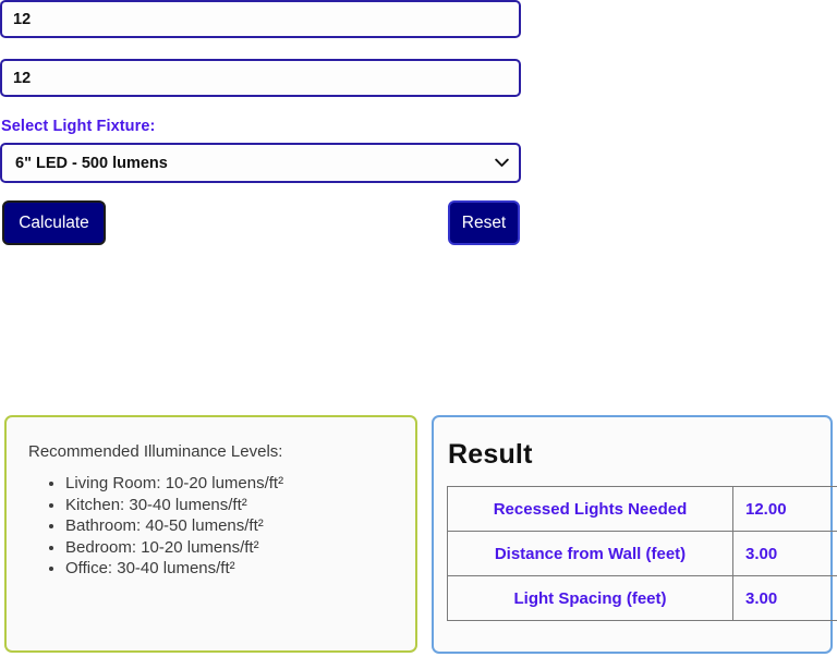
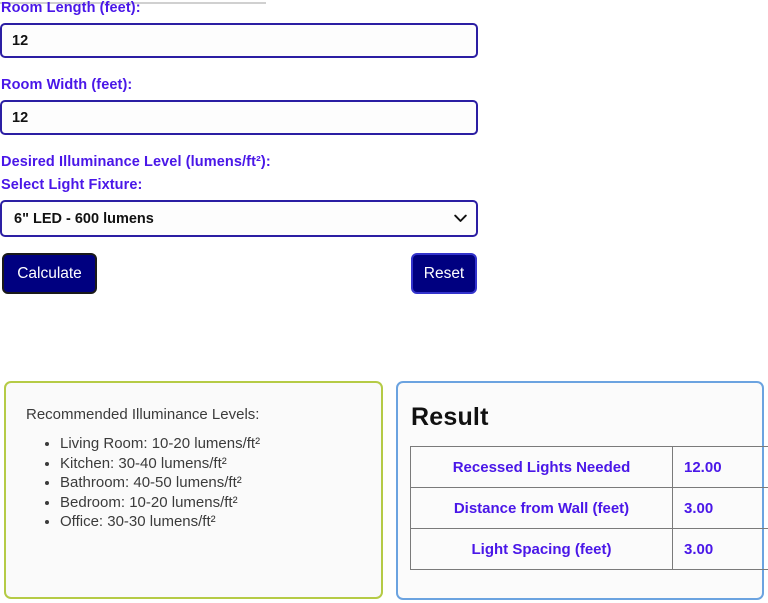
+ Room Length (feet):
  12
+ Room Width (feet):
  12
+ Desired Illuminance Level (lumens/ft²):
  Select Light Fixture:
- 6" LED - 500 lumens
+ 6" LED - 600 lumens
  Calculate
  Reset
  Recommended Illuminance Levels:
  Living Room: 10-20 lumens/ft²
  Kitchen: 30-40 lumens/ft²
  Bathroom: 40-50 lumens/ft²
  Bedroom: 10-20 lumens/ft²
- Office: 30-40 lumens/ft²
+ Office: 30-30 lumens/ft²
  Result
  Recessed Lights Needed	12.00
  Distance from Wall (feet)	3.00
  Light Spacing (feet)	3.00
